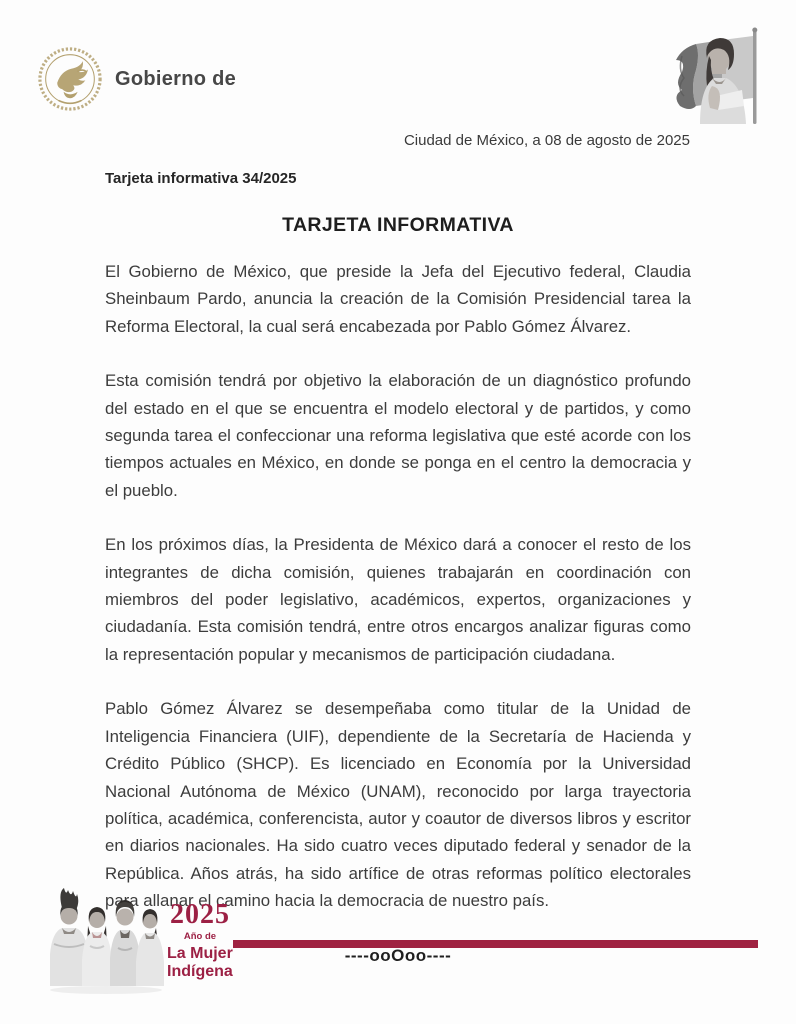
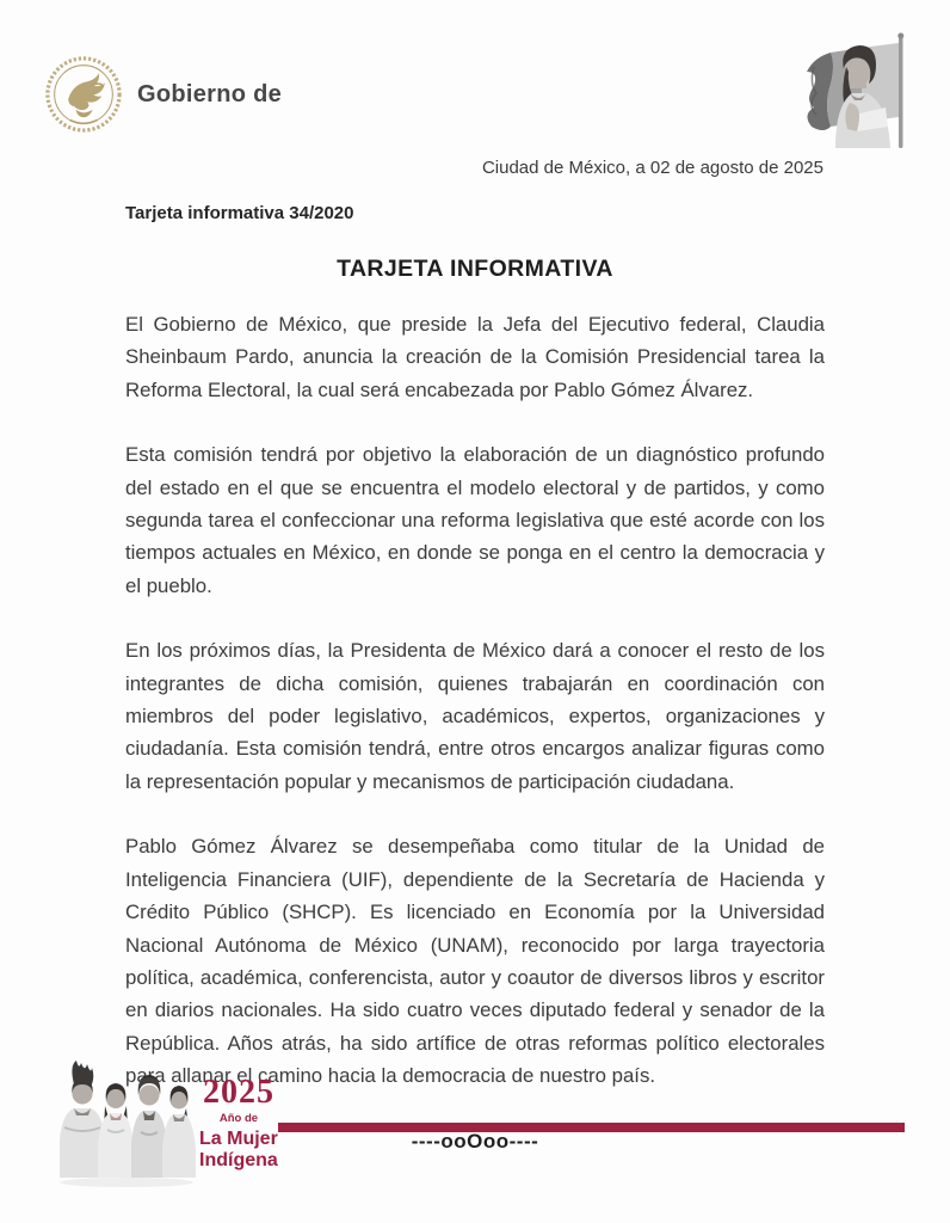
  Gobierno de
- Ciudad de México, a 08 de agosto de 2025
+ Ciudad de México, a 02 de agosto de 2025
- Tarjeta informativa 34/2025
+ Tarjeta informativa 34/2020
  TARJETA INFORMATIVA
  El Gobierno de México, que preside la Jefa del Ejecutivo federal, Claudia Sheinbaum Pardo, anuncia la creación de la Comisión Presidencial tarea la Reforma Electoral, la cual será encabezada por Pablo Gómez Álvarez.
  Esta comisión tendrá por objetivo la elaboración de un diagnóstico profundo del estado en el que se encuentra el modelo electoral y de partidos, y como segunda tarea el confeccionar una reforma legislativa que esté acorde con los tiempos actuales en México, en donde se ponga en el centro la democracia y el pueblo.
  En los próximos días, la Presidenta de México dará a conocer el resto de los integrantes de dicha comisión, quienes trabajarán en coordinación con miembros del poder legislativo, académicos, expertos, organizaciones y ciudadanía. Esta comisión tendrá, entre otros encargos analizar figuras como la representación popular y mecanismos de participación ciudadana.
  Pablo Gómez Álvarez se desempeñaba como titular de la Unidad de Inteligencia Financiera (UIF), dependiente de la Secretaría de Hacienda y Crédito Público (SHCP). Es licenciado en Economía por la Universidad Nacional Autónoma de México (UNAM), reconocido por larga trayectoria política, académica, conferencista, autor y coautor de diversos libros y escritor en diarios nacionales. Ha sido cuatro veces diputado federal y senador de la República. Años atrás, ha sido artífice de otras reformas político electorales paa allanar el camino hacia la democracia de nuestro país.
  ----ooOoo----
  2025
  Año de
  La Mujer
  Indígena
